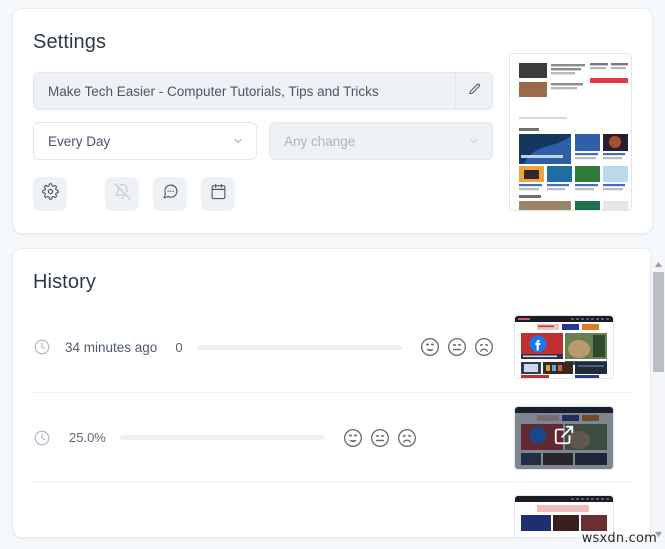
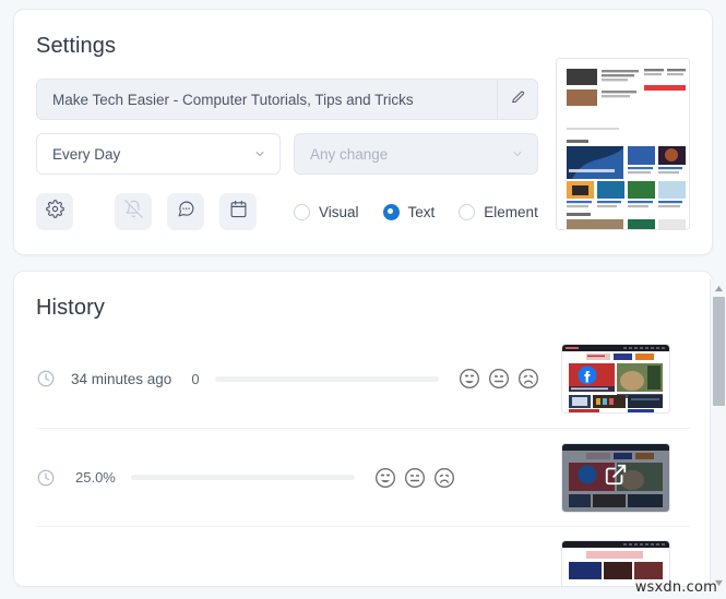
  Settings
  Make Tech Easier - Computer Tutorials, Tips and Tricks
  Every Day
  Any change
+ Visual
+ Text
+ Element
  History
  34 minutes ago
  0
  25.0%
  wsxdn.com
